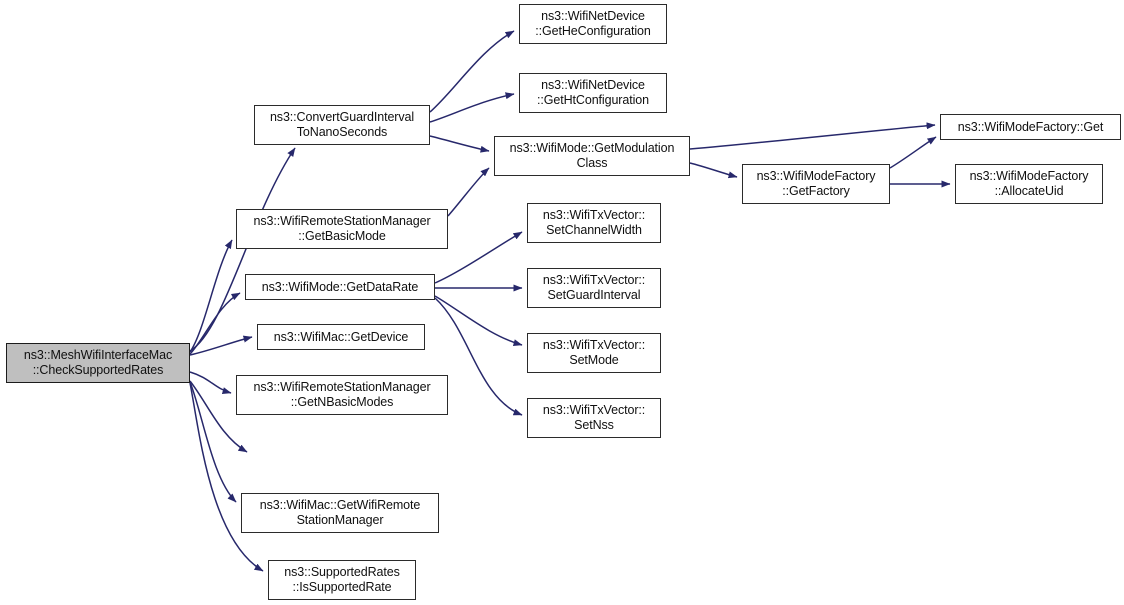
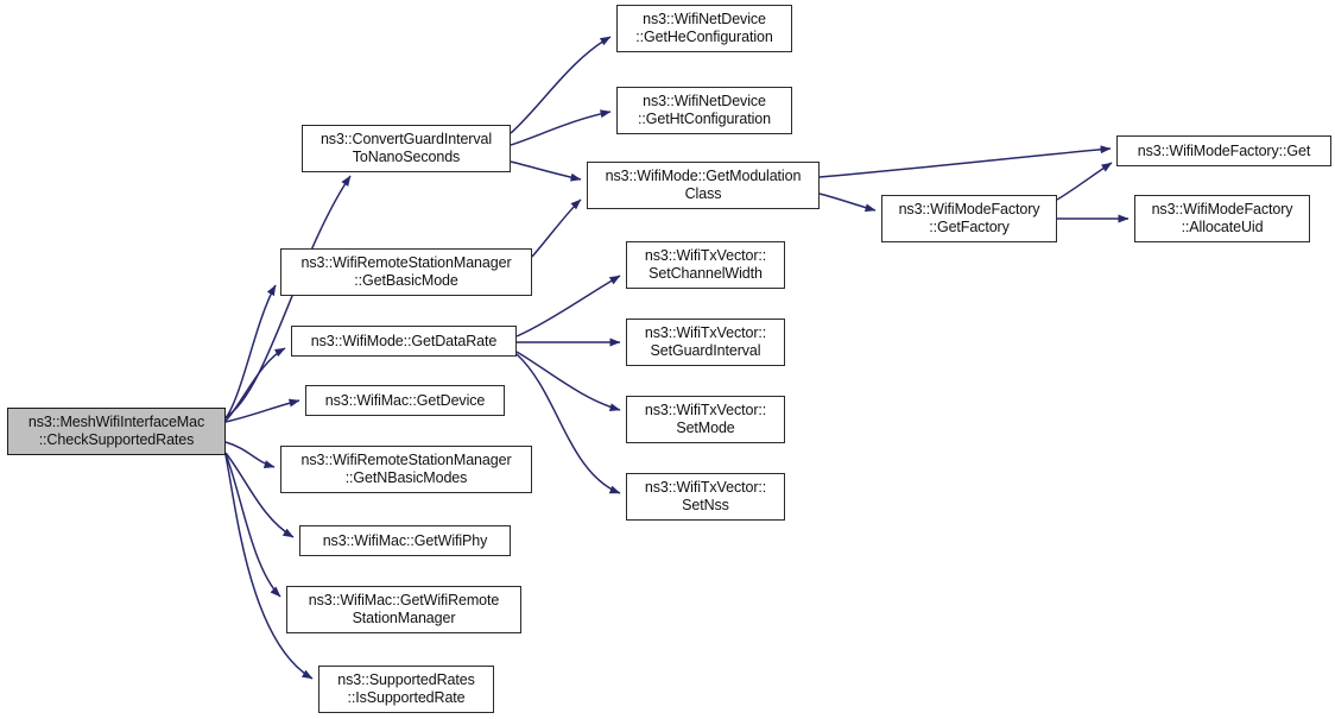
  ns3::MeshWifiInterfaceMac
  ::CheckSupportedRates
  ns3::ConvertGuardInterval
  ToNanoSeconds
  ns3::WifiRemoteStationManager
  ::GetBasicMode
  ns3::WifiMode::GetDataRate
  ns3::WifiMac::GetDevice
  ns3::WifiRemoteStationManager
  ::GetNBasicModes
+ ns3::WifiMac::GetWifiPhy
  ns3::WifiMac::GetWifiRemote
  StationManager
  ns3::SupportedRates
  ::IsSupportedRate
  ns3::WifiNetDevice
  ::GetHeConfiguration
  ns3::WifiNetDevice
  ::GetHtConfiguration
  ns3::WifiMode::GetModulation
  Class
  ns3::WifiTxVector::
  SetChannelWidth
  ns3::WifiTxVector::
  SetGuardInterval
  ns3::WifiTxVector::
  SetMode
  ns3::WifiTxVector::
  SetNss
  ns3::WifiModeFactory::Get
  ns3::WifiModeFactory
  ::GetFactory
  ns3::WifiModeFactory
  ::AllocateUid
